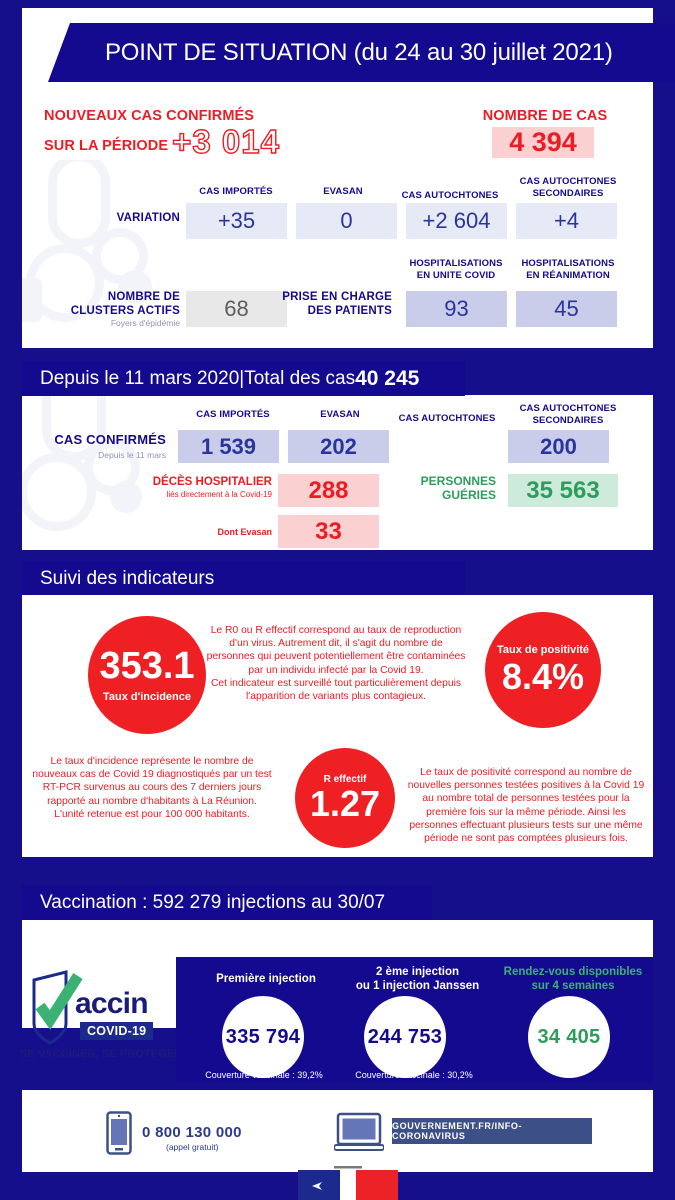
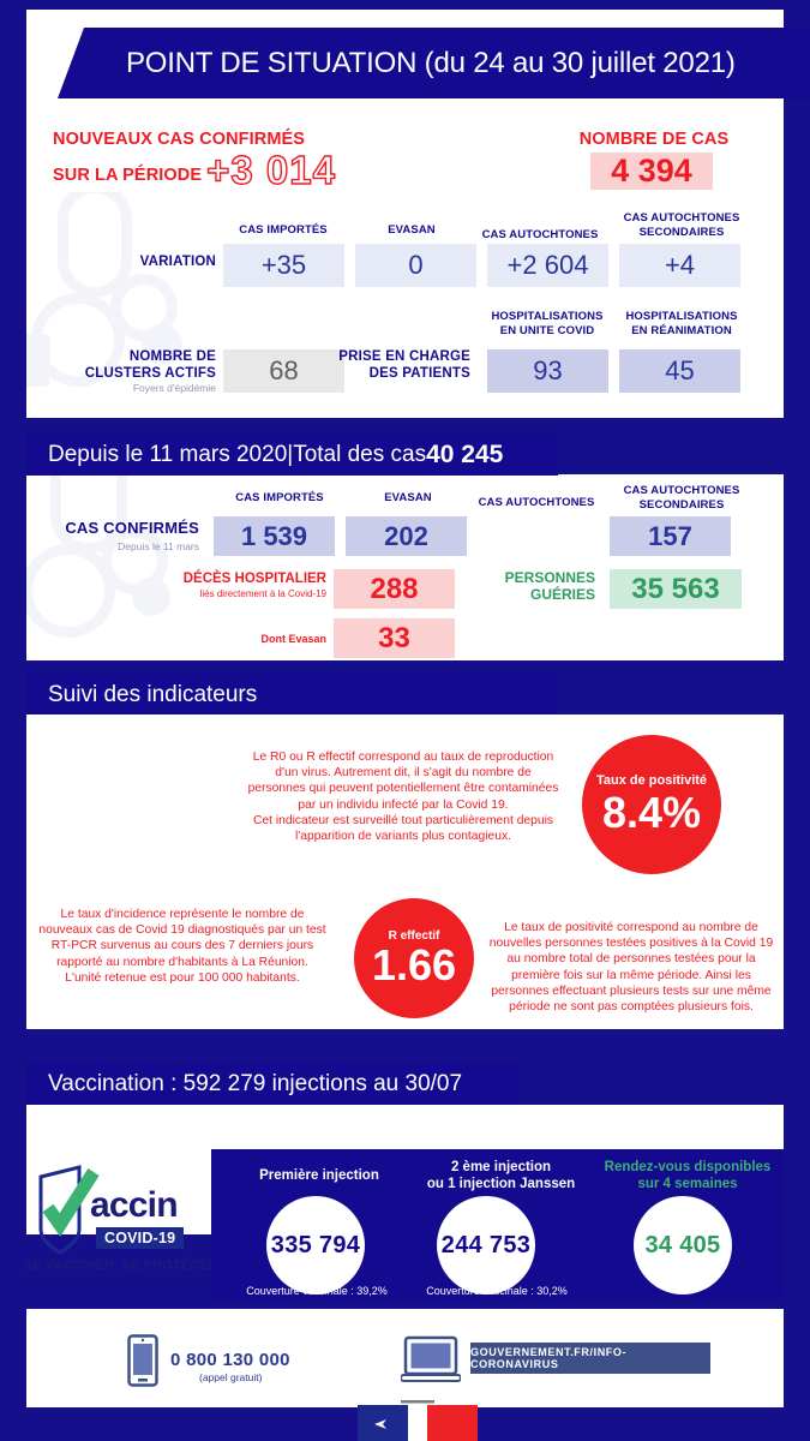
  POINT DE SITUATION (du 24 au 30 juillet 2021)
  NOUVEAUX CAS CONFIRMÉS
  SUR LA PÉRIODE
  +3 014
  4 394
  CAS IMPORTÉS
  EVASAN
  CAS AUTOCHTONES
  CAS AUTOCHTONES
  SECONDAIRES
  VARIATION
  +35
  0
  +2 604
  +4
  HOSPITALISATIONS
  EN UNITE COVID
  HOSPITALISATIONS
  EN RÉANIMATION
  NOMBRE DE
  CLUSTERS ACTIFS
  Foyers d'épidémie
  68
  PRISE EN CHARGE
  DES PATIENTS
  93
  45
  Depuis le 11 mars 2020|
  Total des cas
  40 245
  CAS IMPORTÉS
  EVASAN
  CAS AUTOCHTONES
  CAS AUTOCHTONES
  SECONDAIRES
  CAS CONFIRMÉS
  Depuis le 11 mars
  1 539
  202
- 200
+ 157
  DÉCÈS HOSPITALIER
  liés directement à la Covid-19
  288
  Dont Evasan
  33
  PERSONNES
  GUÉRIES
  35 563
  Suivi des indicateurs
- 353.1
- Taux d'incidence
  Le R0 ou R effectif correspond au taux de reproduction d'un virus. Autrement dit, il s'agit du nombre de personnes qui peuvent potentiellement être contaminées par un individu infecté par la Covid 19.
  Cet indicateur est surveillé tout particulièrement depuis l'apparition de variants plus contagieux.
  Taux de positivité
  8.4%
  Le taux d'incidence représente le nombre de nouveaux cas de Covid 19 diagnostiqués par un test RT-PCR survenus au cours des 7 derniers jours rapporté au nombre d'habitants à La Réunion.
  L'unité retenue est pour 100 000 habitants.
  R effectif
- 1.27
+ 1.66
  Le taux de positivité correspond au nombre de nouvelles personnes testées positives à la Covid 19 au nombre total de personnes testées pour la première fois sur la même période. Ainsi les personnes effectuant plusieurs tests sur une même période ne sont pas comptées plusieurs fois.
  Vaccination : 592 279 injections au 30/07
  accin
  COVID-19
  Première injection
  335 794
  Couverture vaccinale : 39,2%
  2 ème injection
  ou 1 injection Janssen
  244 753
  Couverture vaccinale : 30,2%
  Rendez-vous disponibles
  sur 4 semaines
  34 405
  0 800 130 000
  (appel gratuit)
  GOUVERNEMENT.FR/INFO-CORONAVIRUS
